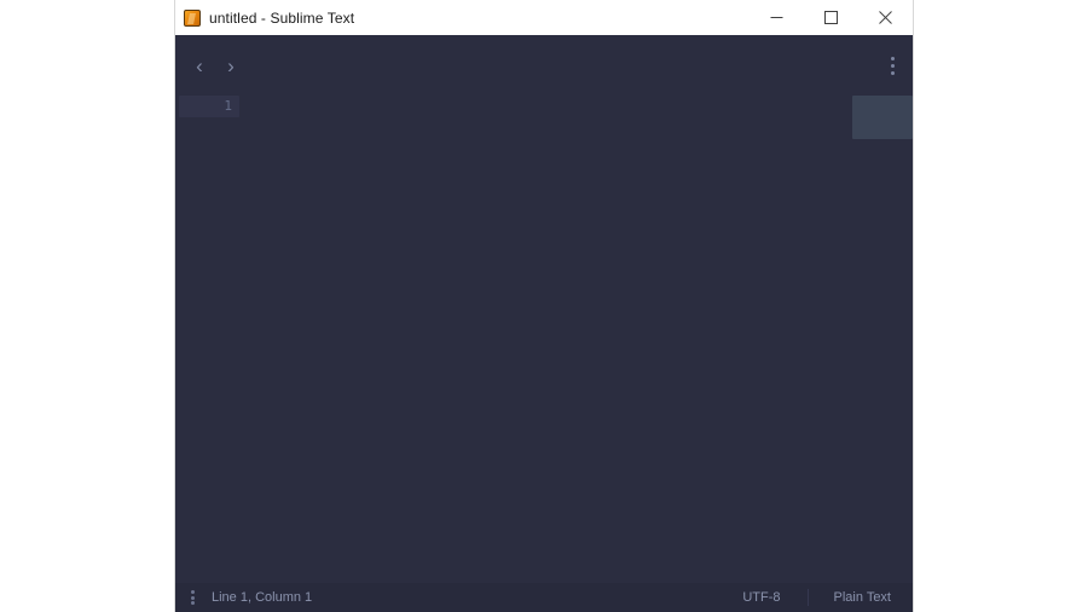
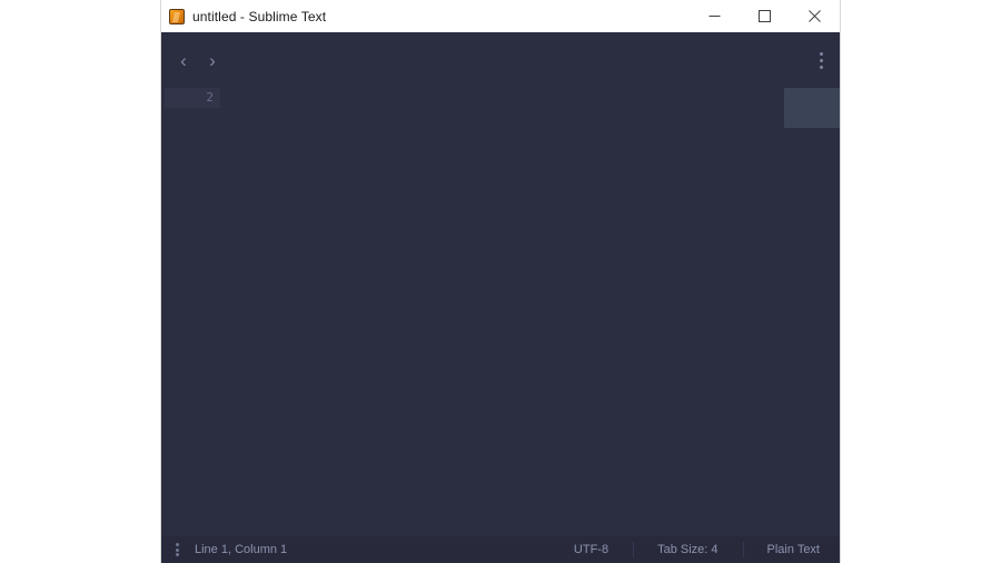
  untitled - Sublime Text
  ‹
  ›
- 1
+ 2
  Line 1, Column 1
  UTF-8
+ Tab Size: 4
  Plain Text
